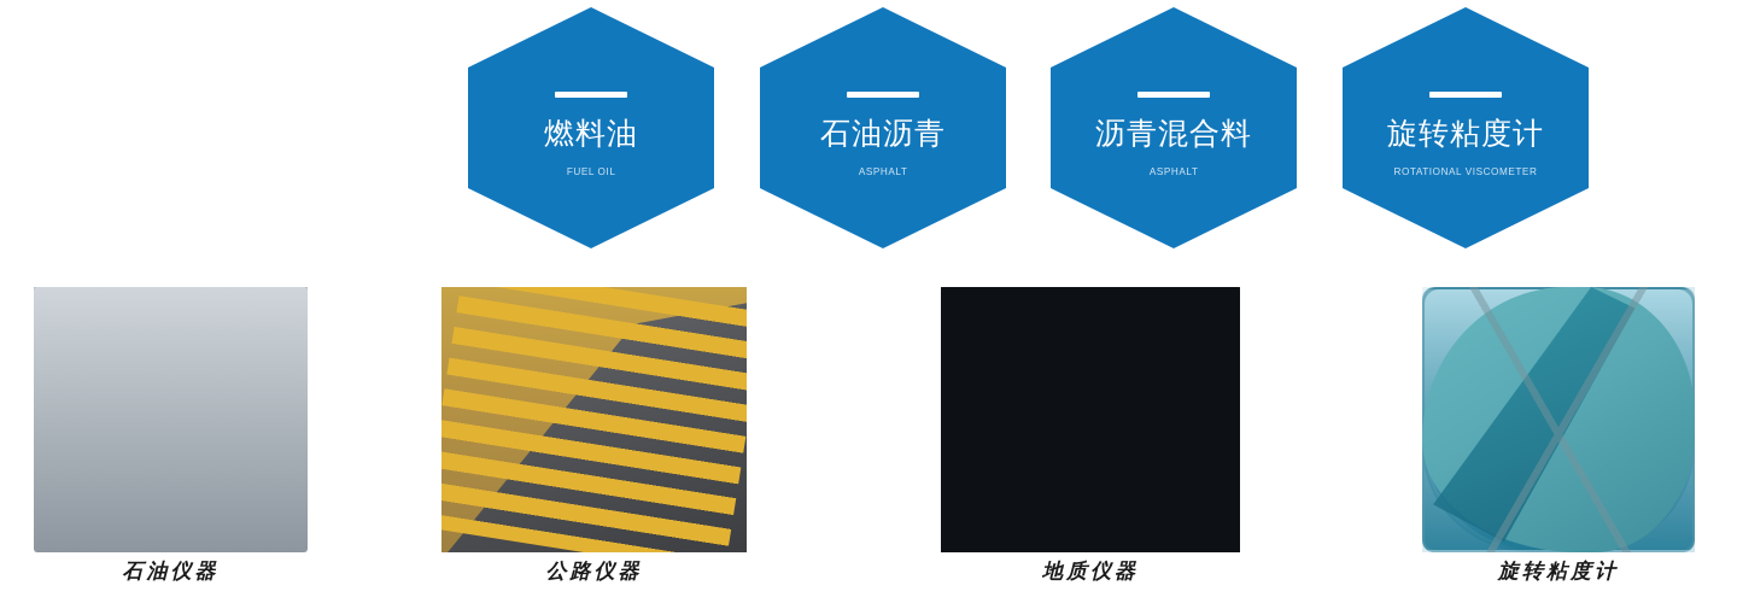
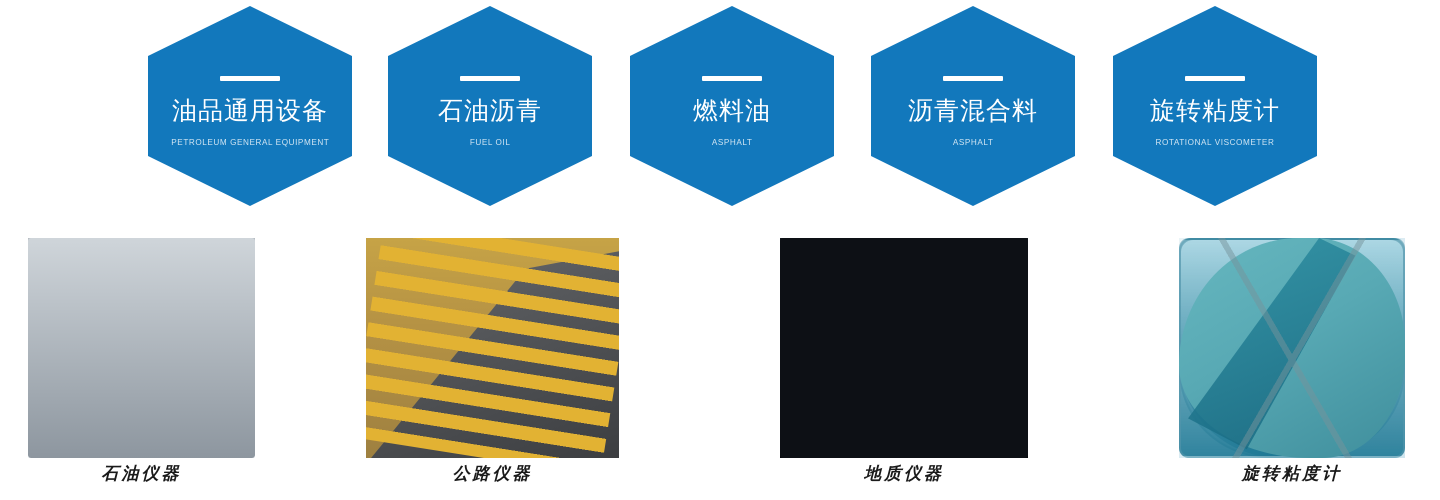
+ 油品通用设备
+ PETROLEUM GENERAL EQUIPMENT
- 燃料油
+ 石油沥青
  FUEL OIL
- 石油沥青
+ 燃料油
  ASPHALT
  沥青混合料
  ASPHALT
  旋转粘度计
  ROTATIONAL VISCOMETER
  石油仪器
  公路仪器
  地质仪器
  旋转粘度计
